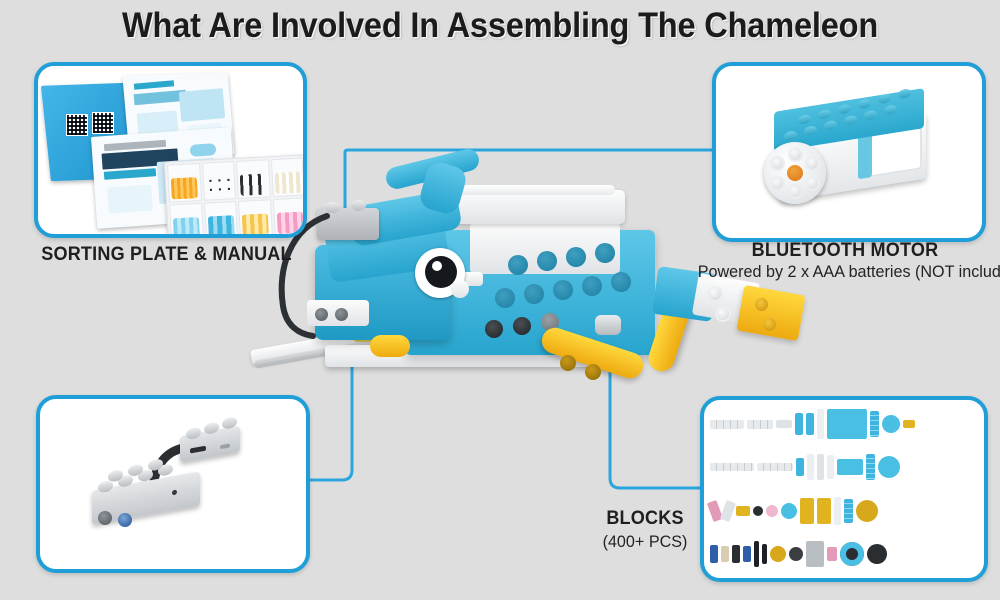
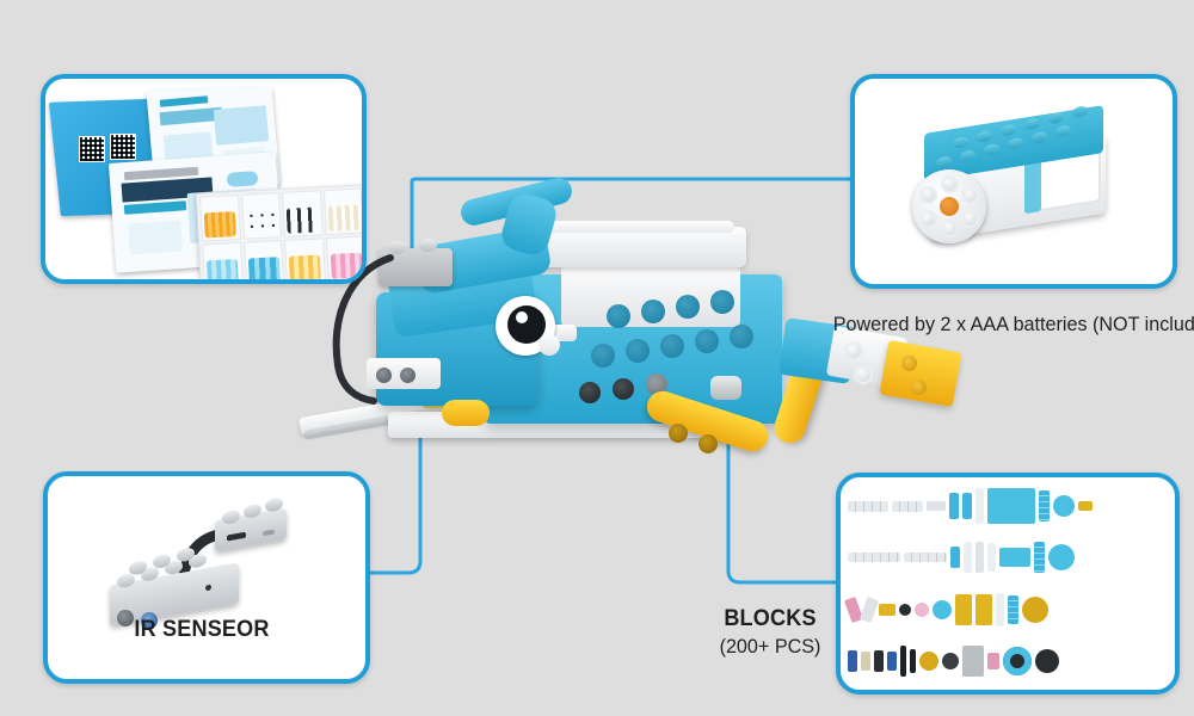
- What Are Involved In Assembling The Chameleon
- SORTING PLATE & MANUAL
- BLUETOOTH MOTOR
  Powered by 2 x AAA batteries (NOT includ
+ IR SENSEOR
  BLOCKS
- (400+ PCS)
+ (200+ PCS)
